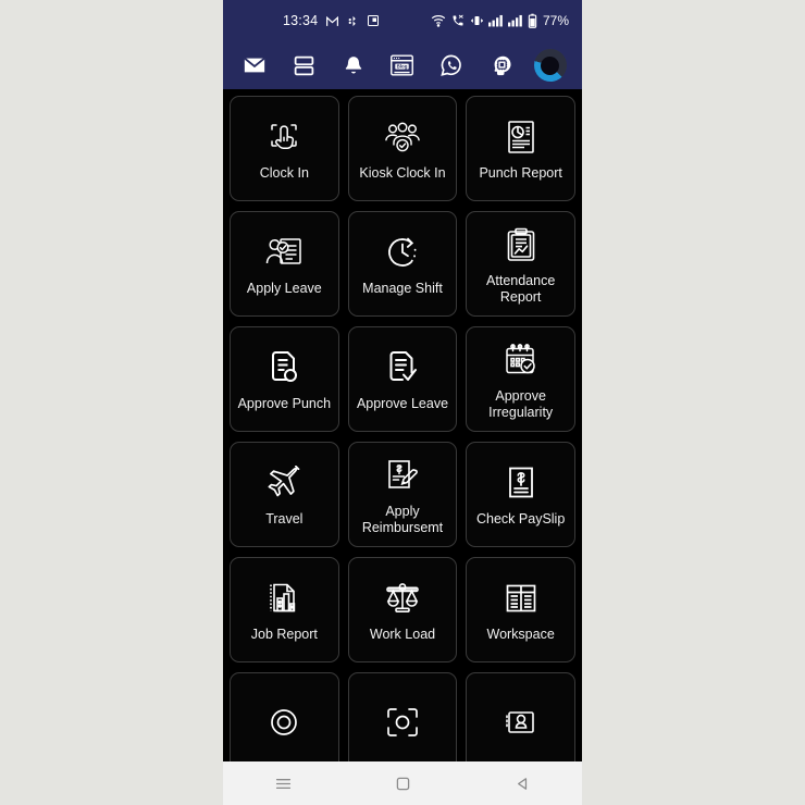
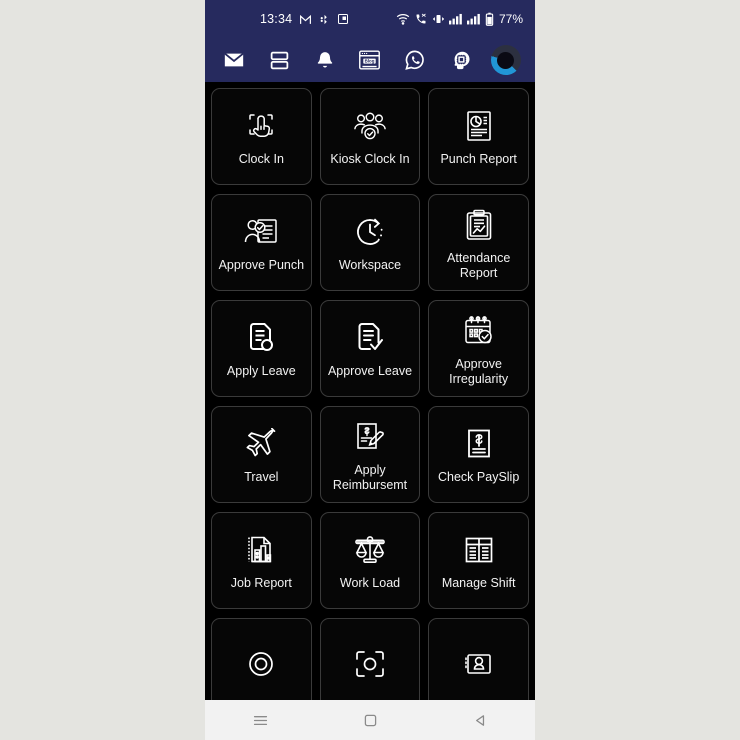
  13:34
  77%
  Clock In
  Kiosk Clock In
  Punch Report
- Apply Leave
+ Approve Punch
- Manage Shift
+ Workspace
  Attendance Report
- Approve Punch
+ Apply Leave
  Approve Leave
  Approve Irregularity
  Travel
  Apply Reimbursemt
  Check PaySlip
  Job Report
  Work Load
- Workspace
+ Manage Shift
